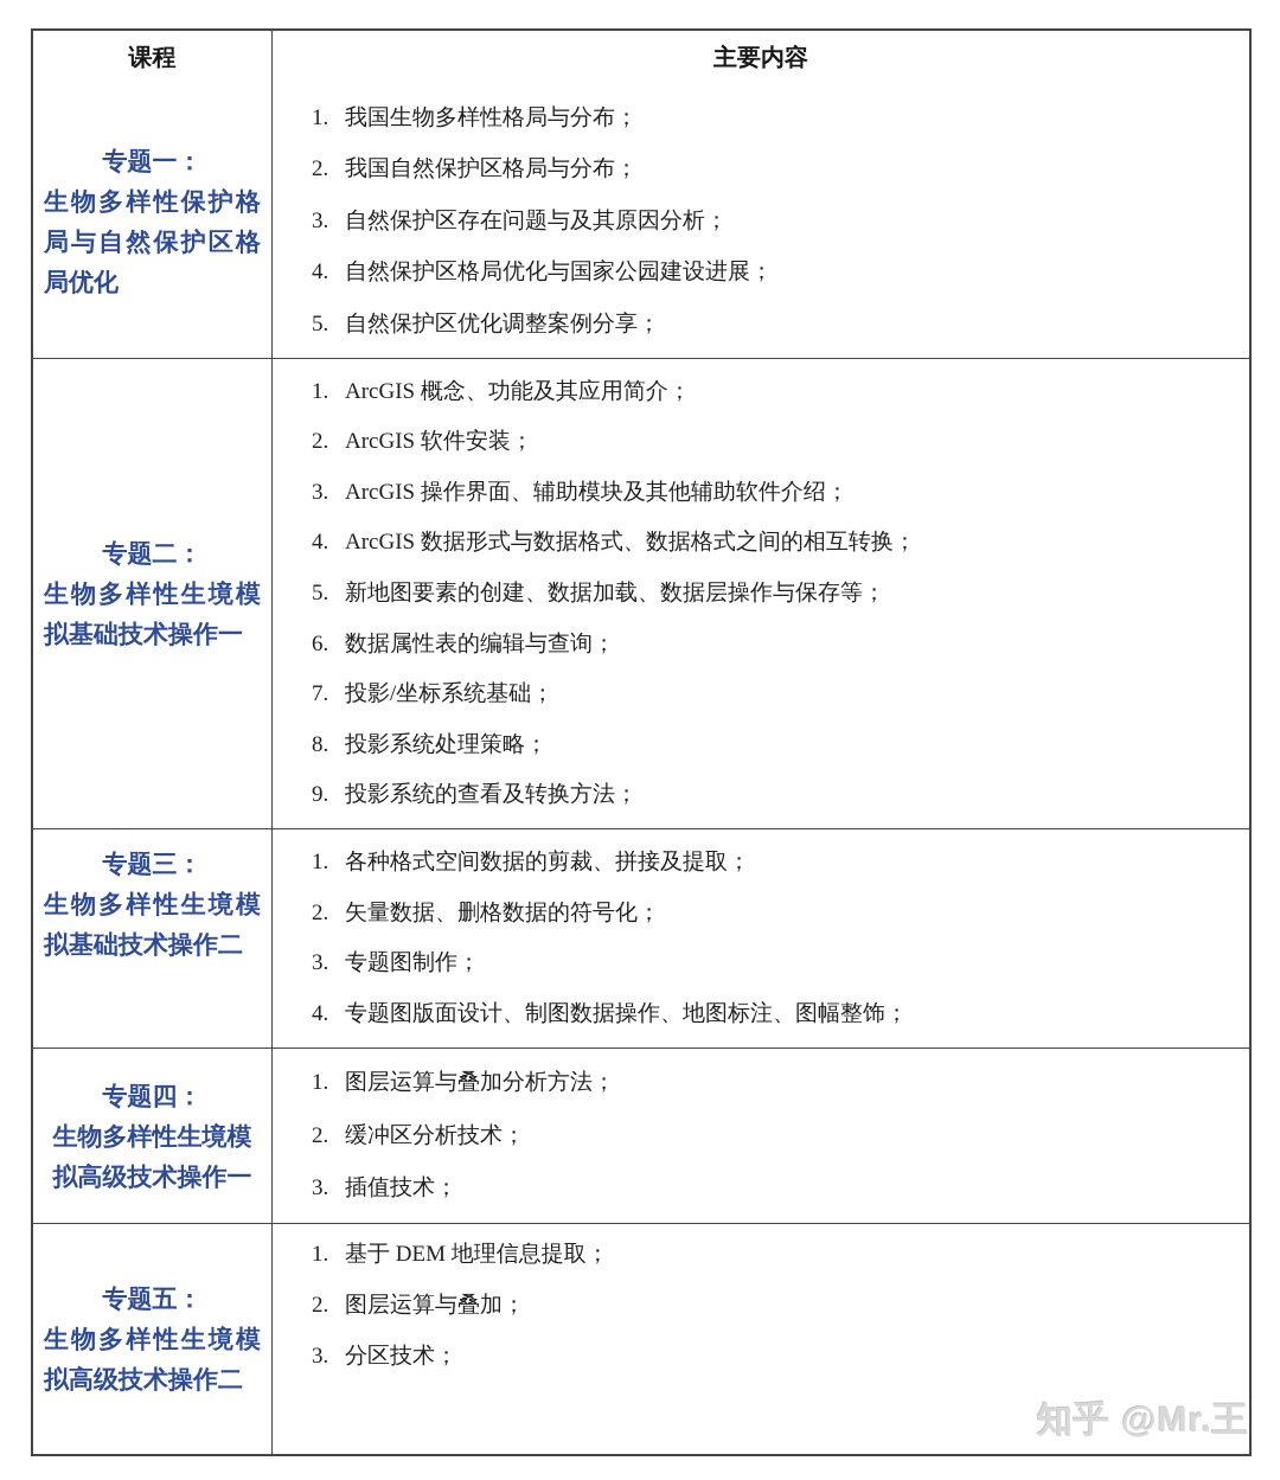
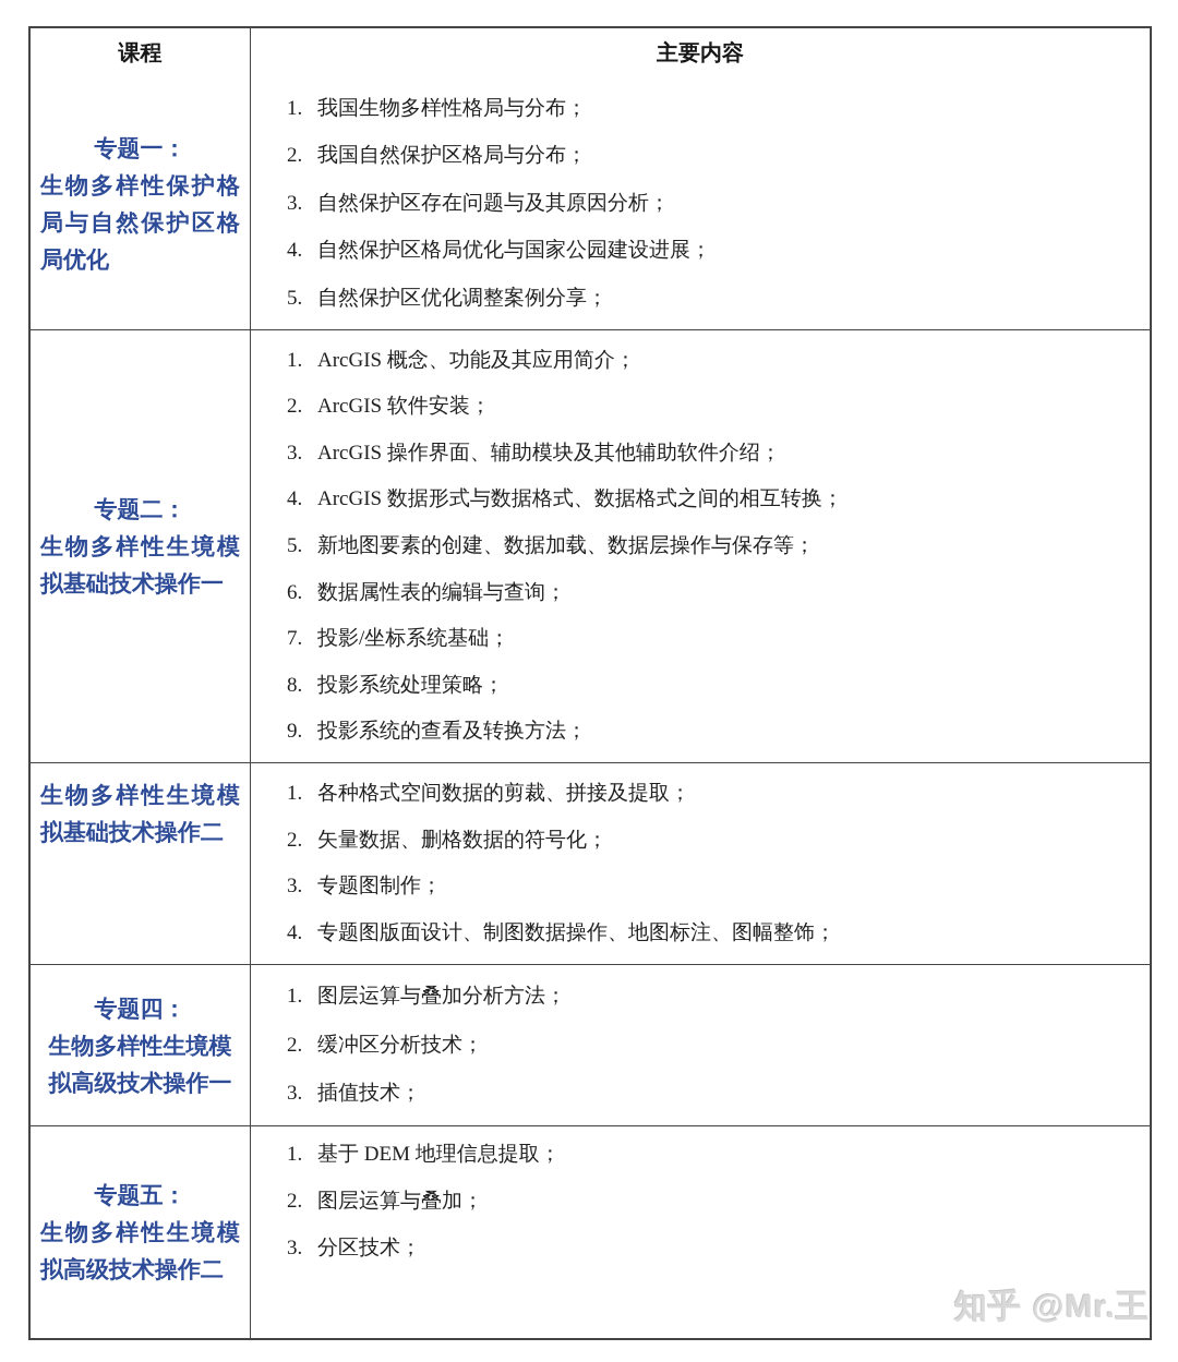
  课程
  主要内容
  专题一：
  生物多样性保护格局与自然保护区格局优化
  1.
  我国生物多样性格局与分布；
  2.
  我国自然保护区格局与分布；
  3.
  自然保护区存在问题与及其原因分析；
  4.
  自然保护区格局优化与国家公园建设进展；
  5.
  自然保护区优化调整案例分享；
  专题二：
  生物多样性生境模拟基础技术操作一
  1.
  ArcGIS 概念、功能及其应用简介；
  2.
  ArcGIS 软件安装；
  3.
  ArcGIS 操作界面、辅助模块及其他辅助软件介绍；
  4.
  ArcGIS 数据形式与数据格式、数据格式之间的相互转换；
  5.
  新地图要素的创建、数据加载、数据层操作与保存等；
  6.
  数据属性表的编辑与查询；
  7.
  投影/坐标系统基础；
  8.
  投影系统处理策略；
  9.
  投影系统的查看及转换方法；
- 专题三：
  生物多样性生境模拟基础技术操作二
  1.
  各种格式空间数据的剪裁、拼接及提取；
  2.
  矢量数据、删格数据的符号化；
  3.
  专题图制作；
  4.
  专题图版面设计、制图数据操作、地图标注、图幅整饰；
  专题四：
  生物多样性生境模拟高级技术操作一
  1.
  图层运算与叠加分析方法；
  2.
  缓冲区分析技术；
  3.
  插值技术；
  专题五：
  生物多样性生境模拟高级技术操作二
  1.
  基于 DEM 地理信息提取；
  2.
  图层运算与叠加；
  3.
  分区技术；
  知乎 @Mr.王
